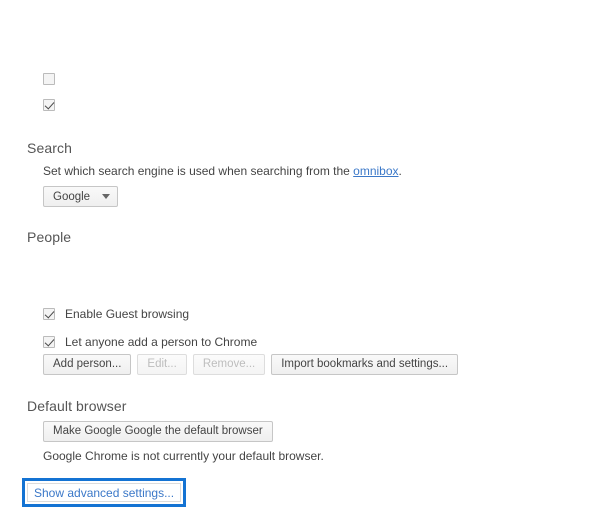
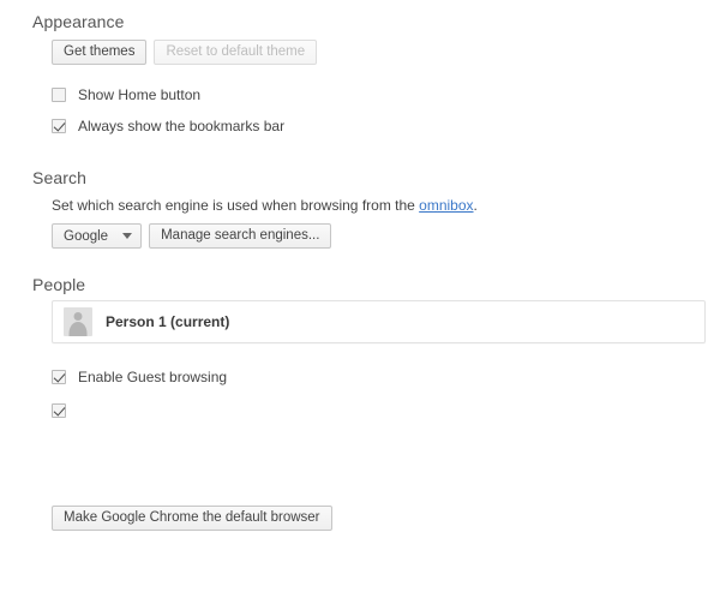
+ Appearance
+ Get themes
+ Reset to default theme
+ Show Home button
+ Always show the bookmarks bar
  Search
- Set which search engine is used when searching from the omnibox.
+ Set which search engine is used when browsing from the omnibox.
  Google
+ Manage search engines...
  People
+ Person 1 (current)
  Enable Guest browsing
- Let anyone add a person to Chrome
- Add person...
- Edit...
- Remove...
- Import bookmarks and settings...
- Default browser
- Make Google Google the default browser
+ Make Google Chrome the default browser
- Google Chrome is not currently your default browser.
- Show advanced settings...
